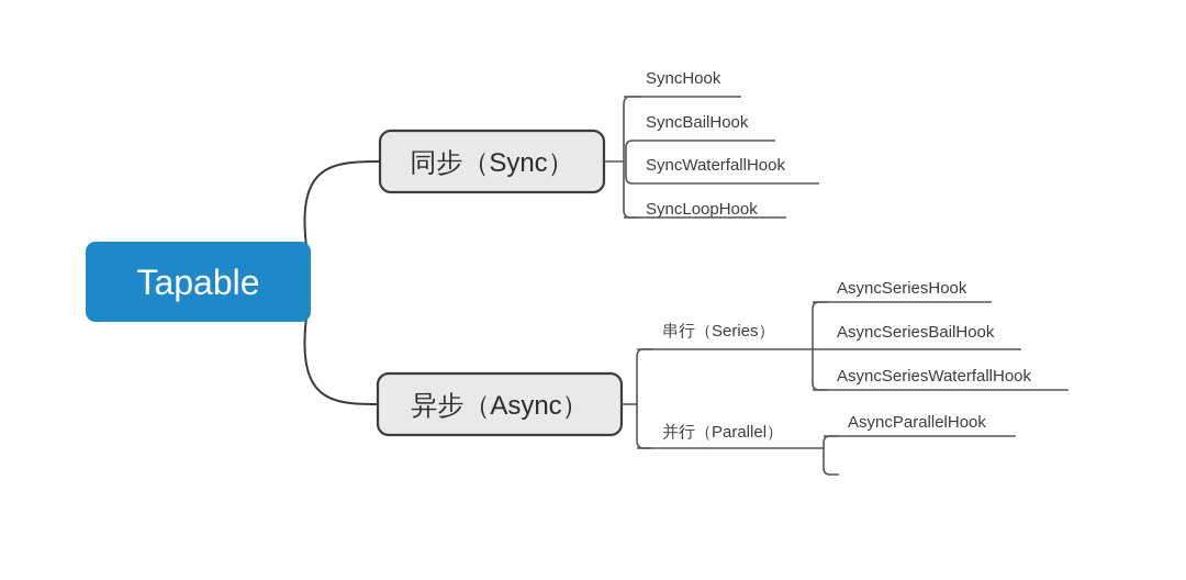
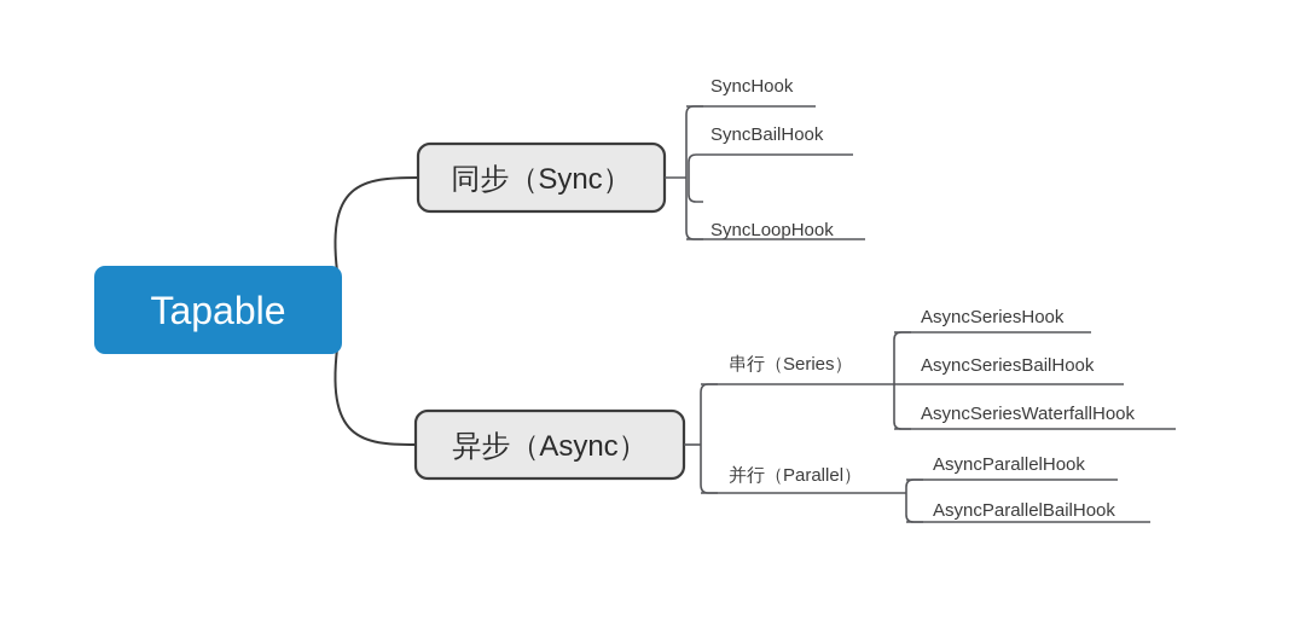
  Tapable
  同步（Sync）
  SyncHook
  SyncBailHook
- SyncWaterfallHook
  SyncLoopHook
  异步（Async）
  串行（Series）
  AsyncSeriesHook
  AsyncSeriesBailHook
  AsyncSeriesWaterfallHook
  并行（Parallel）
  AsyncParallelHook
+ AsyncParallelBailHook
